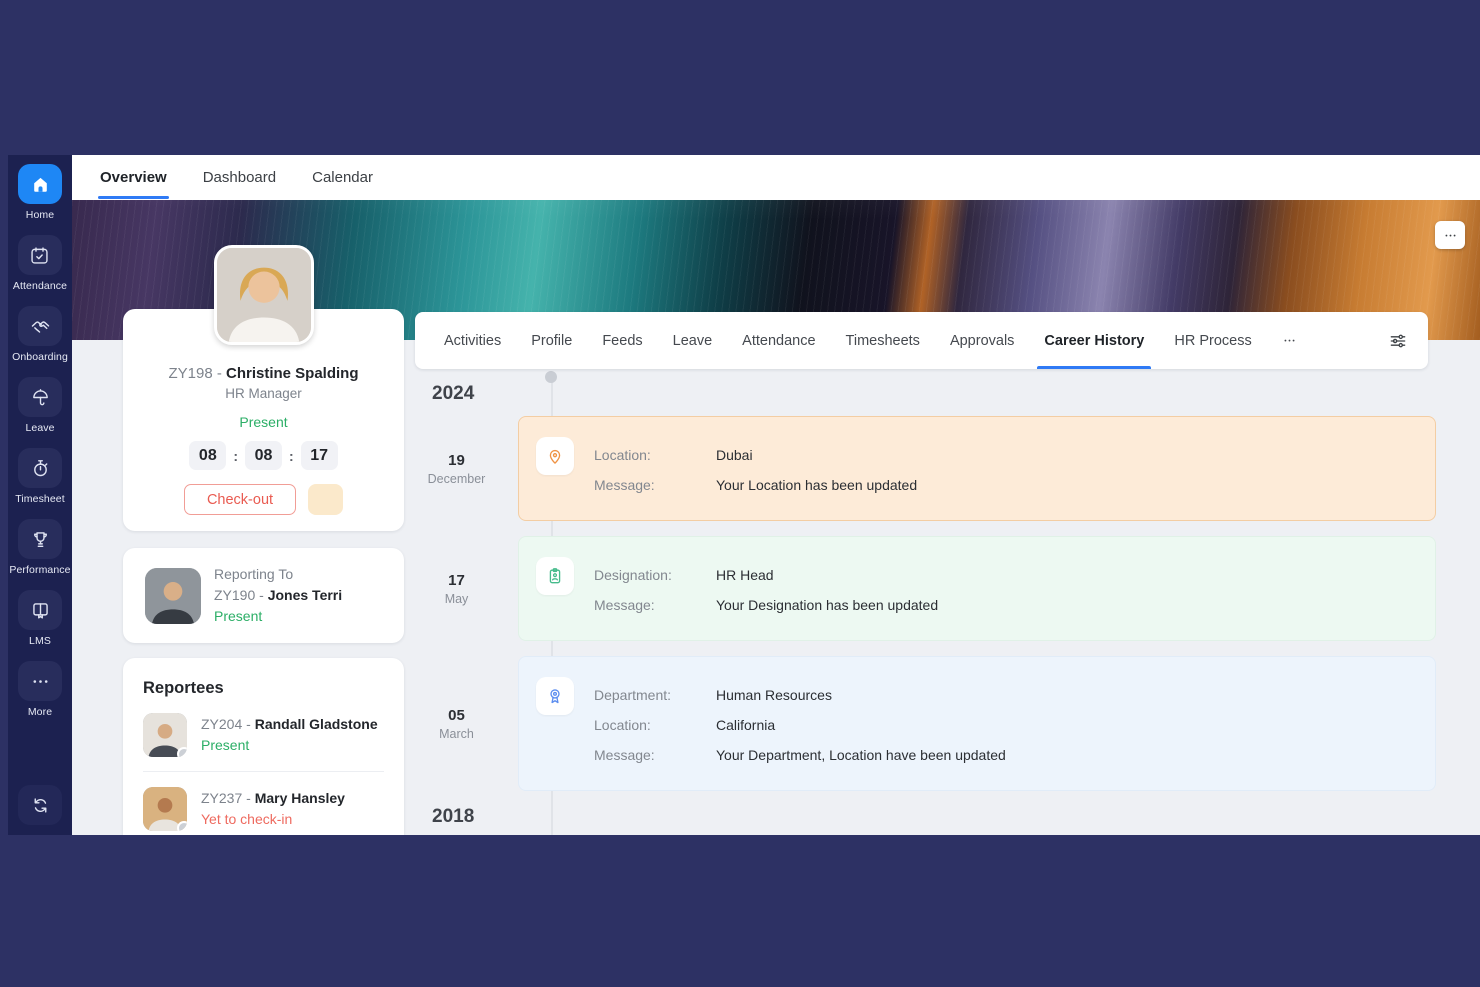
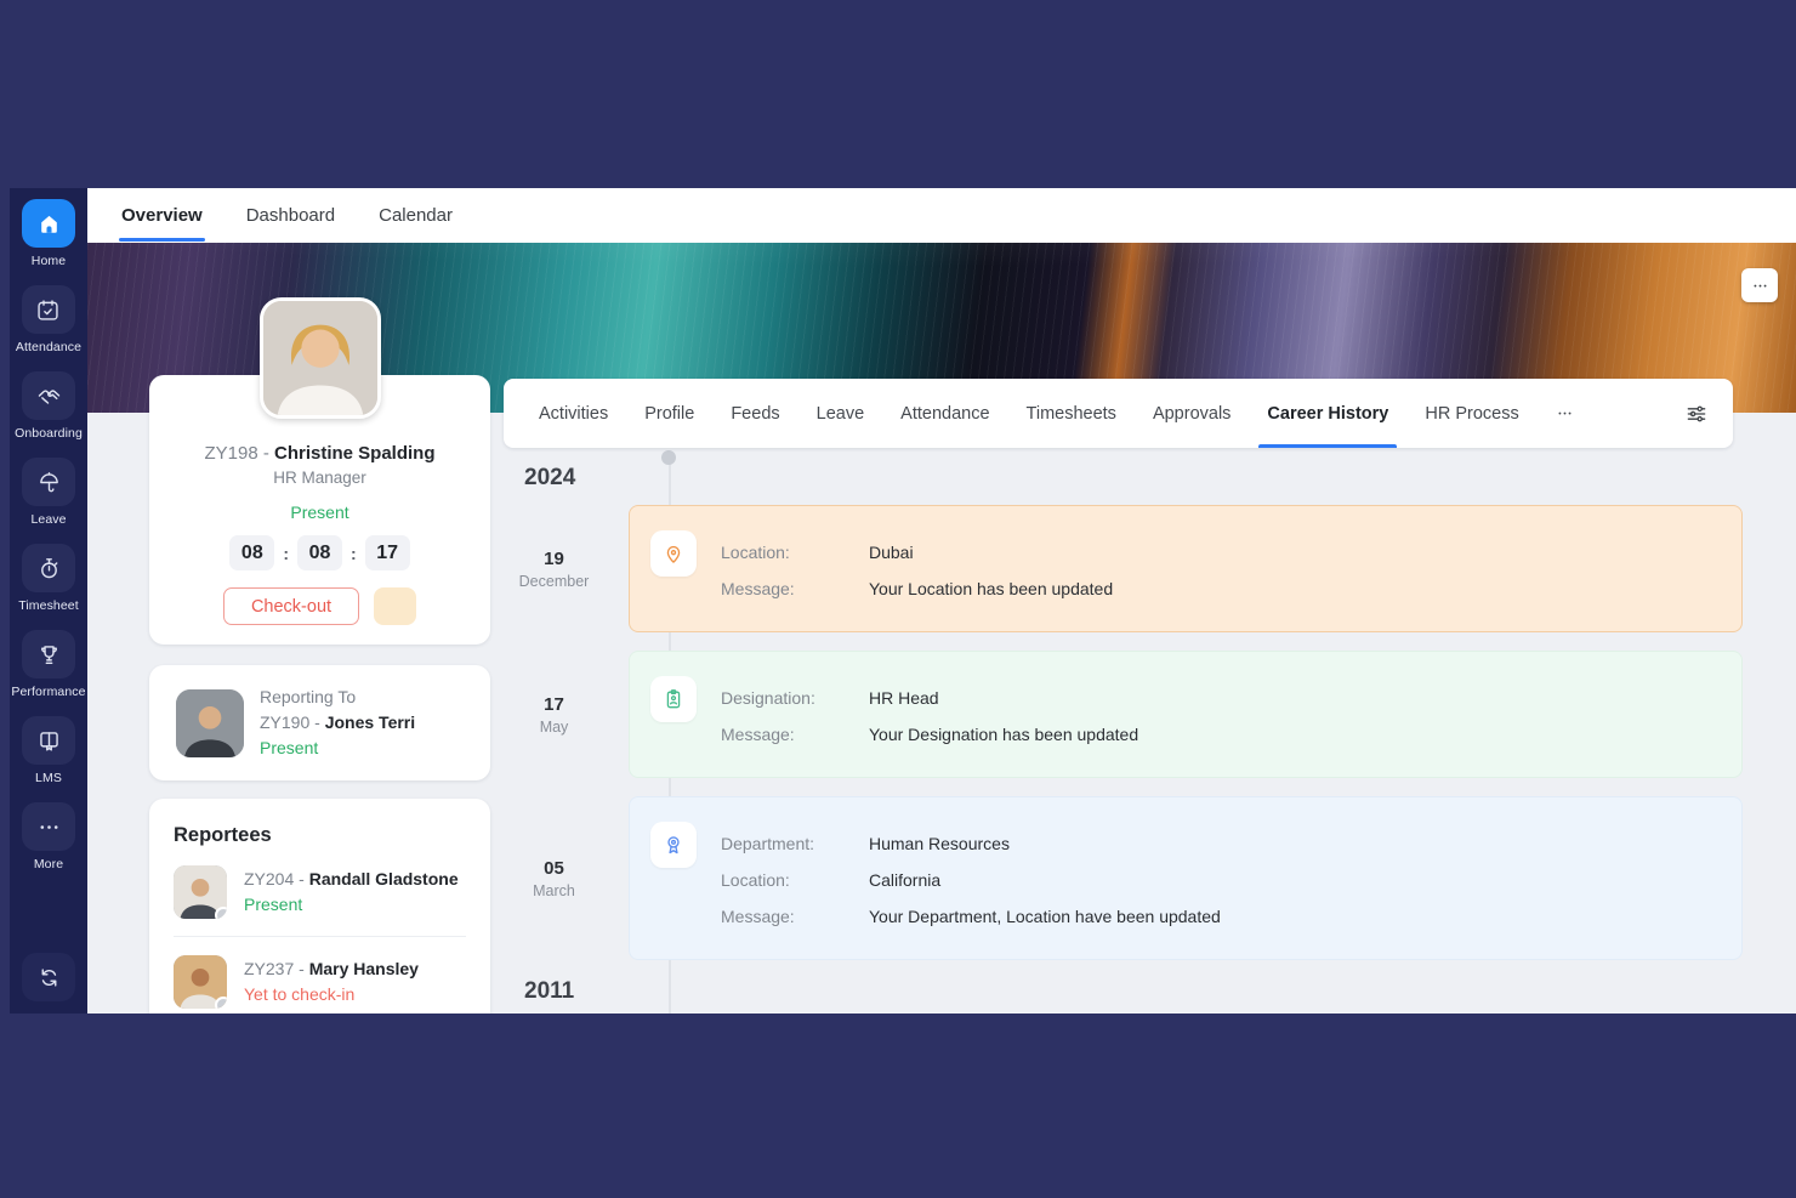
  Home
  Attendance
  Onboarding
  Leave
  Timesheet
  Performance
  LMS
  More
  Overview
  Dashboard
  Calendar
  2024
  19
  December
  Location:
  Dubai
  Message:
  Your Location has been updated
  17
  May
  Designation:
  HR Head
  Message:
  Your Designation has been updated
  05
  March
  Department:
  Human Resources
  Location:
  California
  Message:
  Your Department, Location have been updated
- 2018
+ 2011
  Activities
  Profile
  Feeds
  Leave
  Attendance
  Timesheets
  Approvals
  Career History
  HR Process
  ZY198 - Christine Spalding
  HR Manager
  Present
  08
  :
  08
  :
  17
  Check-out
  Reporting To
  ZY190 - Jones Terri
  Present
  Reportees
  ZY204 - Randall Gladstone
  Present
  ZY237 - Mary Hansley
  Yet to check-in
